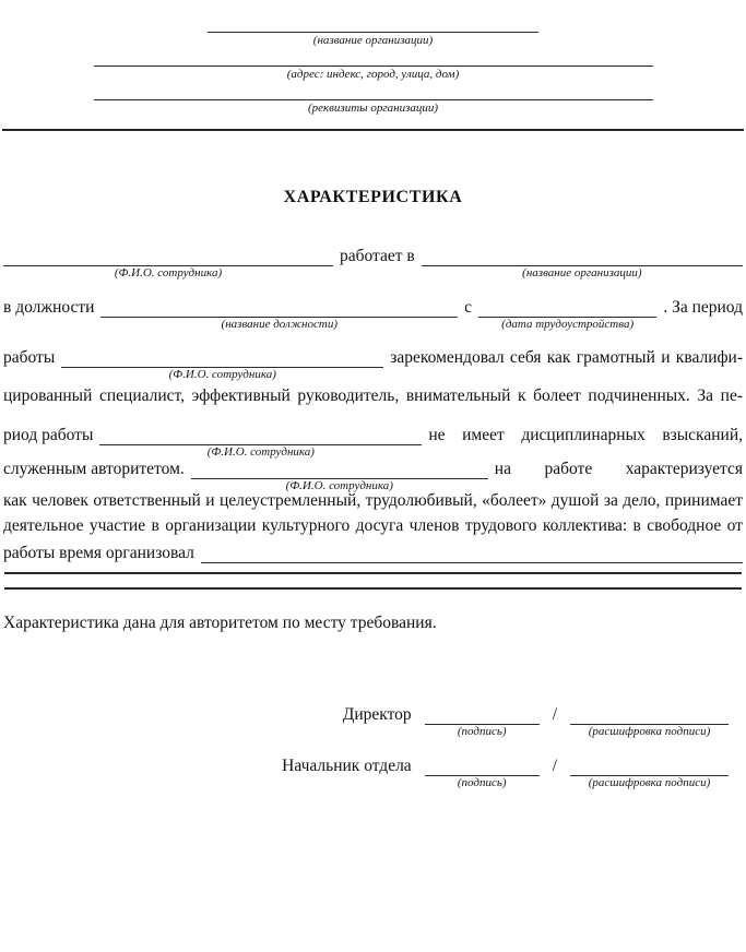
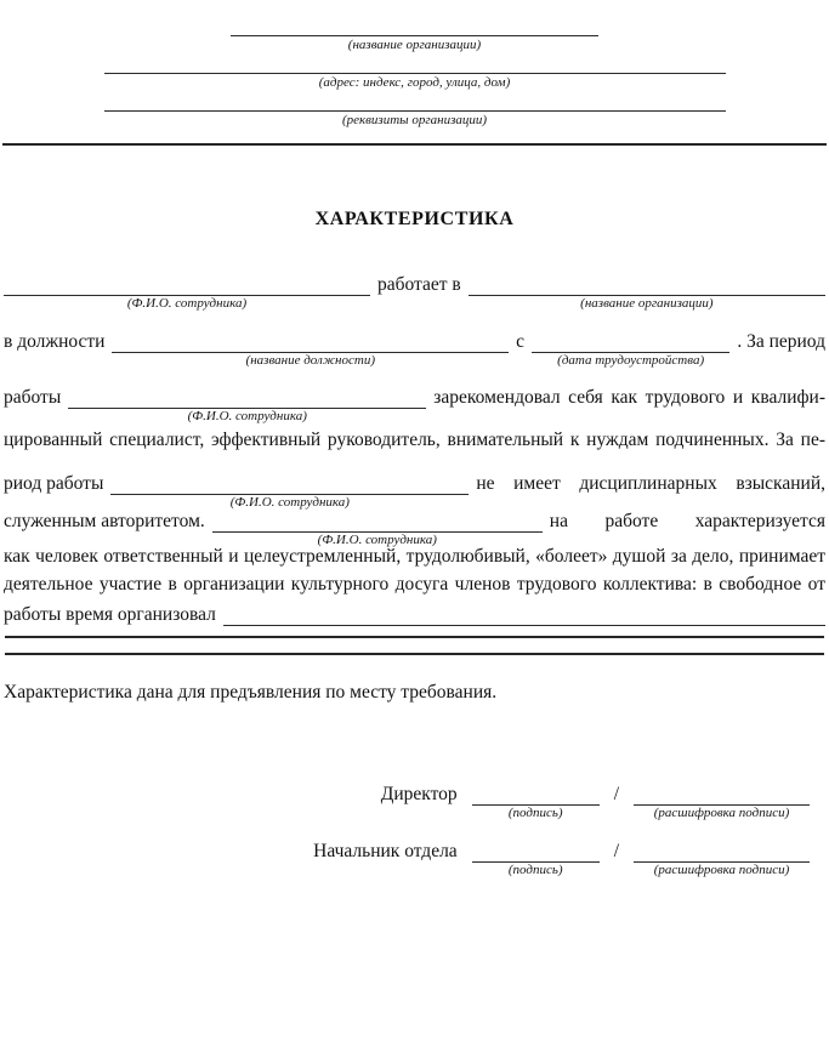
  (название организации)
  (адрес: индекс, город, улица, дом)
  (реквизиты организации)
  ХАРАКТЕРИСТИКА
  (Ф.И.О. сотрудника)
  работает в
  (название организации)
  в должности
  (название должности)
  с
  (дата трудоустройства)
  . За период
  работы
  (Ф.И.О. сотрудника)
- зарекомендовал себя как грамотный и квалифи-
+ зарекомендовал себя как трудового и квалифи-
- цированный специалист, эффективный руководитель, внимательный к болеет подчиненных. За пе-
+ цированный специалист, эффективный руководитель, внимательный к нуждам подчиненных. За пе-
  риод работы
  (Ф.И.О. сотрудника)
  не имеет дисциплинарных взысканий,
  служенным авторитетом.
  (Ф.И.О. сотрудника)
  на работе характеризуется
  как человек ответственный и целеустремленный, трудолюбивый, «болеет» душой за дело, принимает
  деятельное участие в организации культурного досуга членов трудового коллектива: в свободное от
  работы время организовал
- Характеристика дана для авторитетом по месту требования.
+ Характеристика дана для предъявления по месту требования.
  Директор
  (подпись)
  /
  (расшифровка подписи)
  Начальник отдела
  (подпись)
  /
  (расшифровка подписи)
